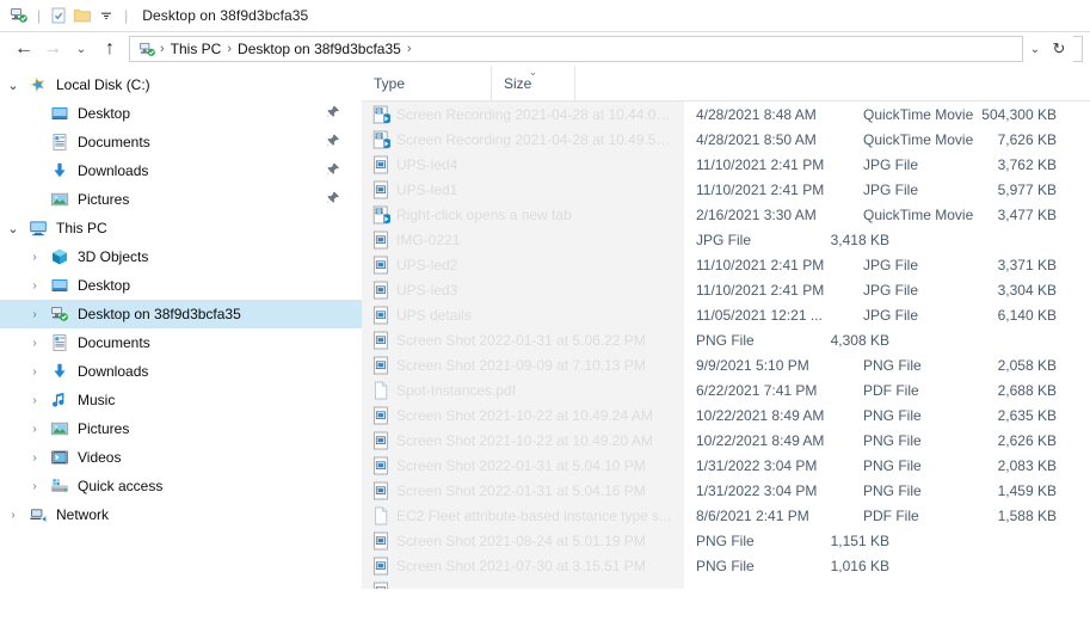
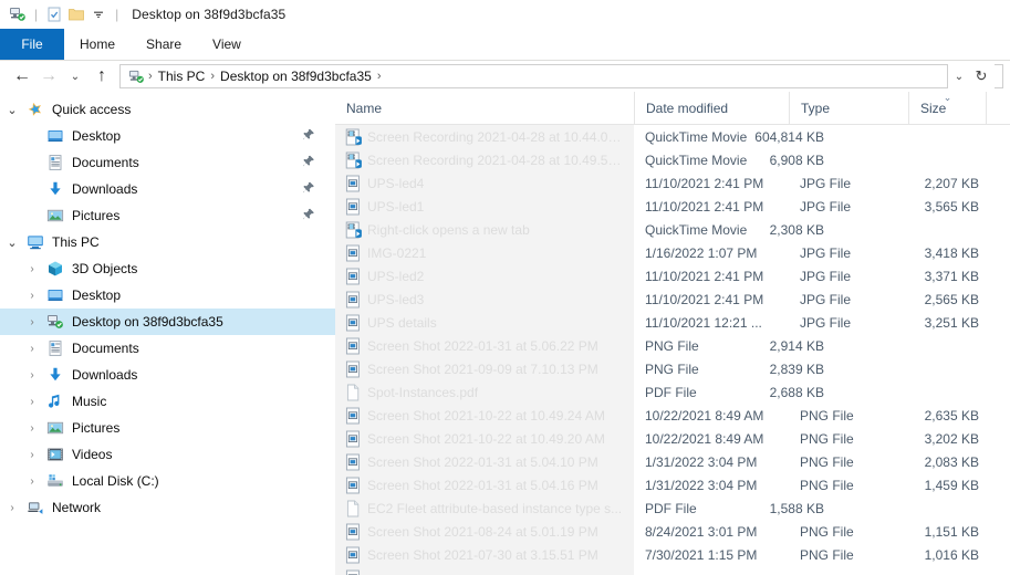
  |
  |
  Desktop on 38f9d3bcfa35
+ File
+ Home
+ Share
+ View
  ←
  →
  ⌄
  ↑
  ›
  This PC
  ›
  Desktop on 38f9d3bcfa35
  ›
  ⌄
  ↻
  ⌄
- Local Disk (C:)
+ Quick access
  Desktop
  Documents
  Downloads
  Pictures
  ⌄
  This PC
  ›
  3D Objects
  ›
  Desktop
  ›
  Desktop on 38f9d3bcfa35
  ›
  Documents
  ›
  Downloads
  ›
  Music
  ›
  Pictures
  ›
  Videos
  ›
- Quick access
+ Local Disk (C:)
  ›
  Network
+ Name
+ Date modified
  Type
  ⌄
  Size
- 4/28/2021 8:48 AM
  QuickTime Movie
- 504,300 KB
+ 604,814 KB
- 4/28/2021 8:50 AM
  QuickTime Movie
- 7,626 KB
+ 6,908 KB
  11/10/2021 2:41 PM
  JPG File
- 3,762 KB
+ 2,207 KB
  11/10/2021 2:41 PM
  JPG File
- 5,977 KB
+ 3,565 KB
- 2/16/2021 3:30 AM
  QuickTime Movie
- 3,477 KB
+ 2,308 KB
+ 1/16/2022 1:07 PM
  JPG File
  3,418 KB
  11/10/2021 2:41 PM
  JPG File
  3,371 KB
  11/10/2021 2:41 PM
  JPG File
- 3,304 KB
+ 2,565 KB
- 11/05/2021 12:21 ...
+ 11/10/2021 12:21 ...
  JPG File
- 6,140 KB
+ 3,251 KB
  PNG File
- 4,308 KB
+ 2,914 KB
- 9/9/2021 5:10 PM
  PNG File
- 2,058 KB
+ 2,839 KB
- 6/22/2021 7:41 PM
  PDF File
  2,688 KB
  10/22/2021 8:49 AM
  PNG File
  2,635 KB
  10/22/2021 8:49 AM
  PNG File
- 2,626 KB
+ 3,202 KB
  1/31/2022 3:04 PM
  PNG File
  2,083 KB
  1/31/2022 3:04 PM
  PNG File
  1,459 KB
- 8/6/2021 2:41 PM
  PDF File
  1,588 KB
+ 8/24/2021 3:01 PM
  PNG File
  1,151 KB
+ 7/30/2021 1:15 PM
  PNG File
  1,016 KB
